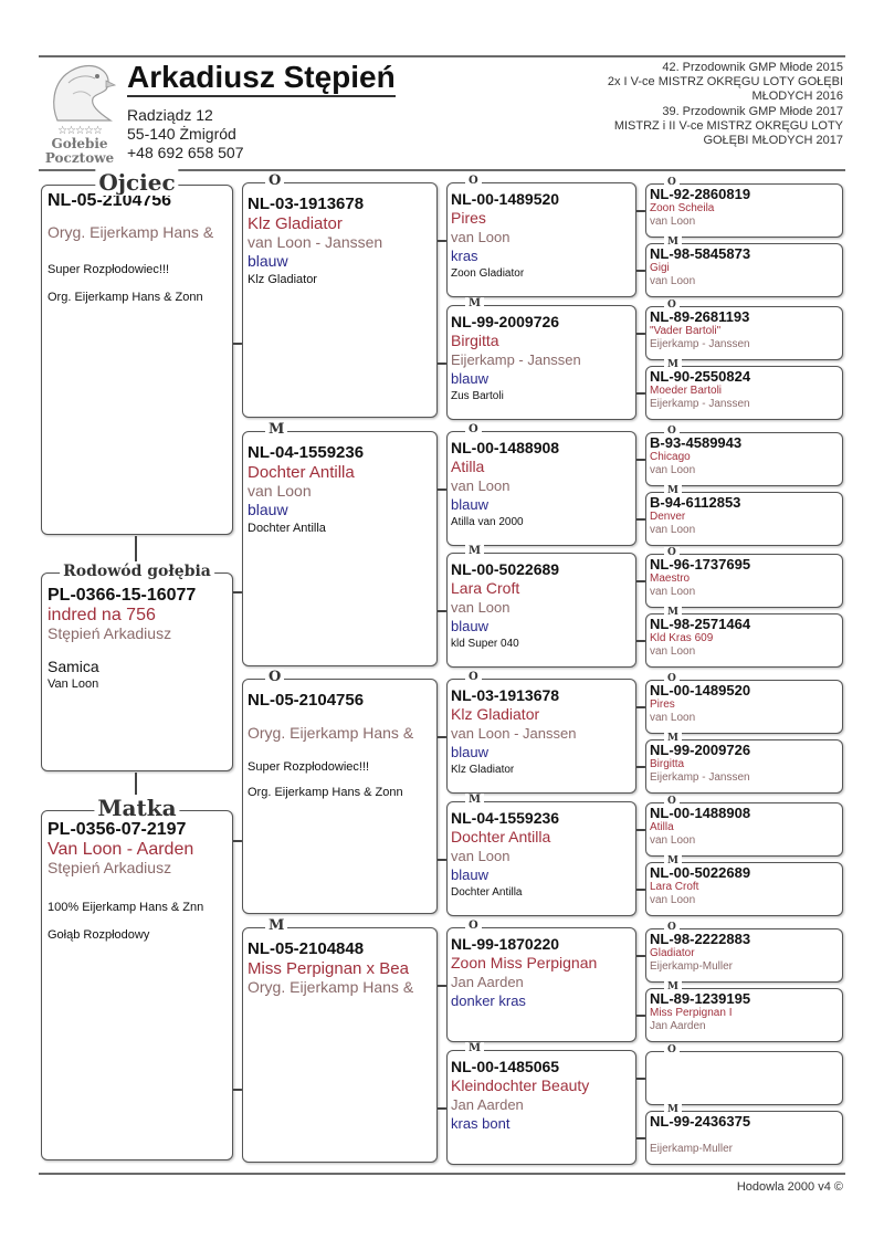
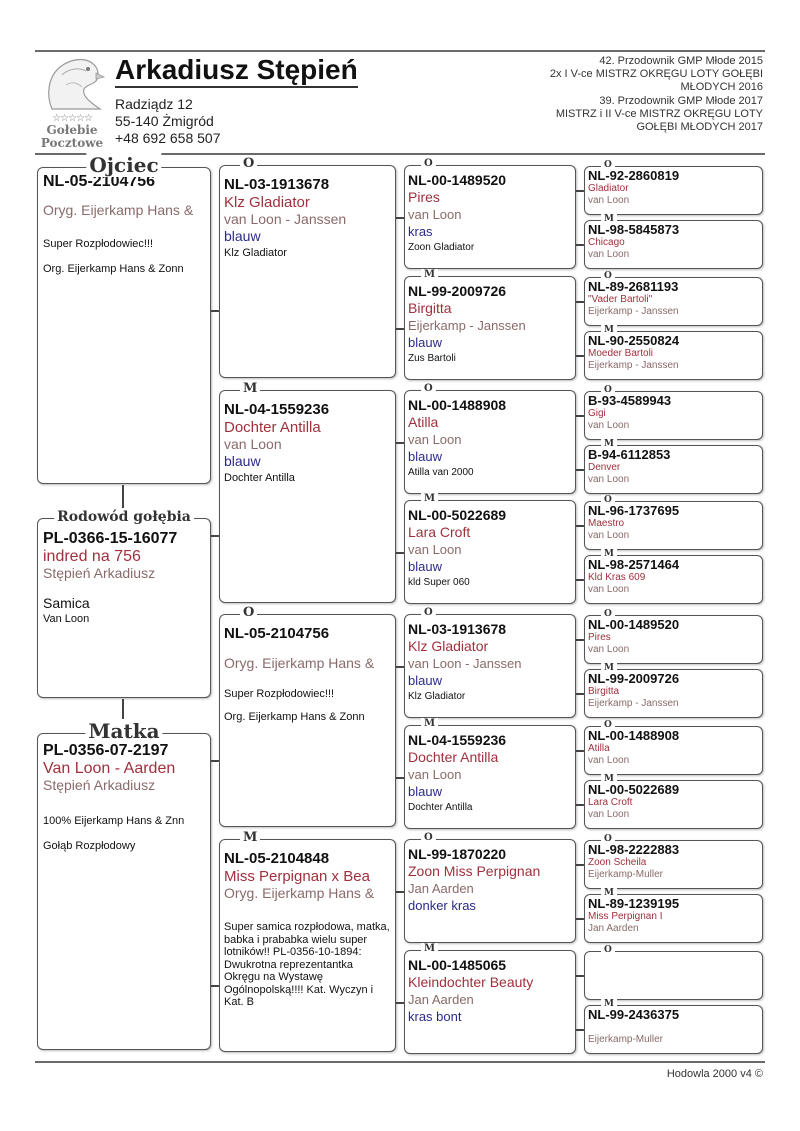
  ☆☆☆☆☆
  Gołebie
  Pocztowe
  Arkadiusz Stępień
  Radziądz 12
  55-140 Żmigród
  +48 692 658 507
  42. Przodownik GMP Młode 2015
  2x I V-ce MISTRZ OKRĘGU LOTY GOŁĘBI
  MŁODYCH 2016
  39. Przodownik GMP Młode 2017
  MISTRZ i II V-ce MISTRZ OKRĘGU LOTY
  GOŁĘBI MŁODYCH 2017
  Ojciec
  NL-05-2104756
  Oryg. Eijerkamp Hans &
  Super Rozpłodowiec!!!
  Org. Eijerkamp Hans & Zonn
  Rodowód gołębia
  PL-0366-15-16077
  indred na 756
  Stępień Arkadiusz
  Samica
  Van Loon
  Matka
  PL-0356-07-2197
  Van Loon - Aarden
  Stępień Arkadiusz
  100% Eijerkamp Hans & Znn
  Gołąb Rozpłodowy
  O
  NL-03-1913678
  Klz Gladiator
  van Loon - Janssen
  blauw
  Klz Gladiator
  M
  NL-04-1559236
  Dochter Antilla
  van Loon
  blauw
  Dochter Antilla
  O
  NL-05-2104756
  Oryg. Eijerkamp Hans &
  Super Rozpłodowiec!!!
  Org. Eijerkamp Hans & Zonn
  M
  NL-05-2104848
  Miss Perpignan x Bea
  Oryg. Eijerkamp Hans &
+ Super samica rozpłodowa, matka, babka i prababka wielu super lotników!! PL-0356-10-1894: Dwukrotna reprezentantka Okręgu na Wystawę Ogólnopolską!!!! Kat. Wyczyn i Kat. B
  O
  NL-00-1489520
  Pires
  van Loon
  kras
  Zoon Gladiator
  M
  NL-99-2009726
  Birgitta
  Eijerkamp - Janssen
  blauw
  Zus Bartoli
  O
  NL-00-1488908
  Atilla
  van Loon
  blauw
  Atilla van 2000
  M
  NL-00-5022689
  Lara Croft
  van Loon
  blauw
- kld Super 040
+ kld Super 060
  O
  NL-03-1913678
  Klz Gladiator
  van Loon - Janssen
  blauw
  Klz Gladiator
  M
  NL-04-1559236
  Dochter Antilla
  van Loon
  blauw
  Dochter Antilla
  O
  NL-99-1870220
  Zoon Miss Perpignan
  Jan Aarden
  donker kras
  M
  NL-00-1485065
  Kleindochter Beauty
  Jan Aarden
  kras bont
  O
  NL-92-2860819
- Zoon Scheila
+ Gladiator
  van Loon
  M
  NL-98-5845873
- Gigi
+ Chicago
  van Loon
  O
  NL-89-2681193
  "Vader Bartoli"
  Eijerkamp - Janssen
  M
  NL-90-2550824
  Moeder Bartoli
  Eijerkamp - Janssen
  O
  B-93-4589943
- Chicago
+ Gigi
  van Loon
  M
  B-94-6112853
  Denver
  van Loon
  O
  NL-96-1737695
  Maestro
  van Loon
  M
  NL-98-2571464
  Kld Kras 609
  van Loon
  O
  NL-00-1489520
  Pires
  van Loon
  M
  NL-99-2009726
  Birgitta
  Eijerkamp - Janssen
  O
  NL-00-1488908
  Atilla
  van Loon
  M
  NL-00-5022689
  Lara Croft
  van Loon
  O
  NL-98-2222883
- Gladiator
+ Zoon Scheila
  Eijerkamp-Muller
  M
  NL-89-1239195
  Miss Perpignan I
  Jan Aarden
  O
  M
  NL-99-2436375
  Eijerkamp-Muller
  Hodowla 2000 v4 ©
